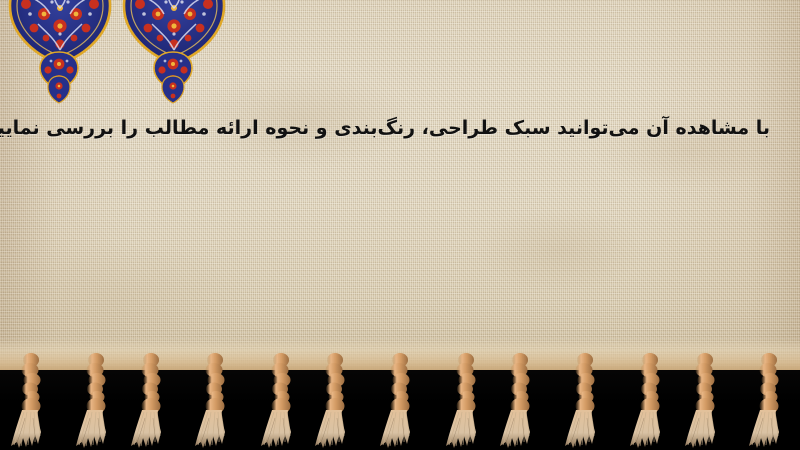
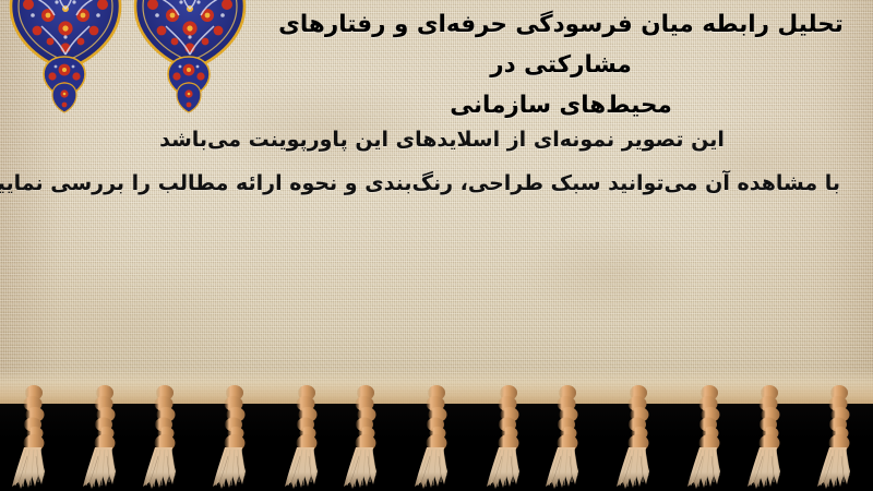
+ تحلیل رابطه میان فرسودگی حرفه‌ای و رفتارهای مشارکتی در
+ محیط‌های سازمانی
+ این تصویر نمونه‌ای از اسلایدهای این پاورپوینت می‌باشد
  با مشاهده آن می‌توانید سبک طراحی، رنگ‌بندی و نحوه ارائه مطالب را بررسی نمایی
